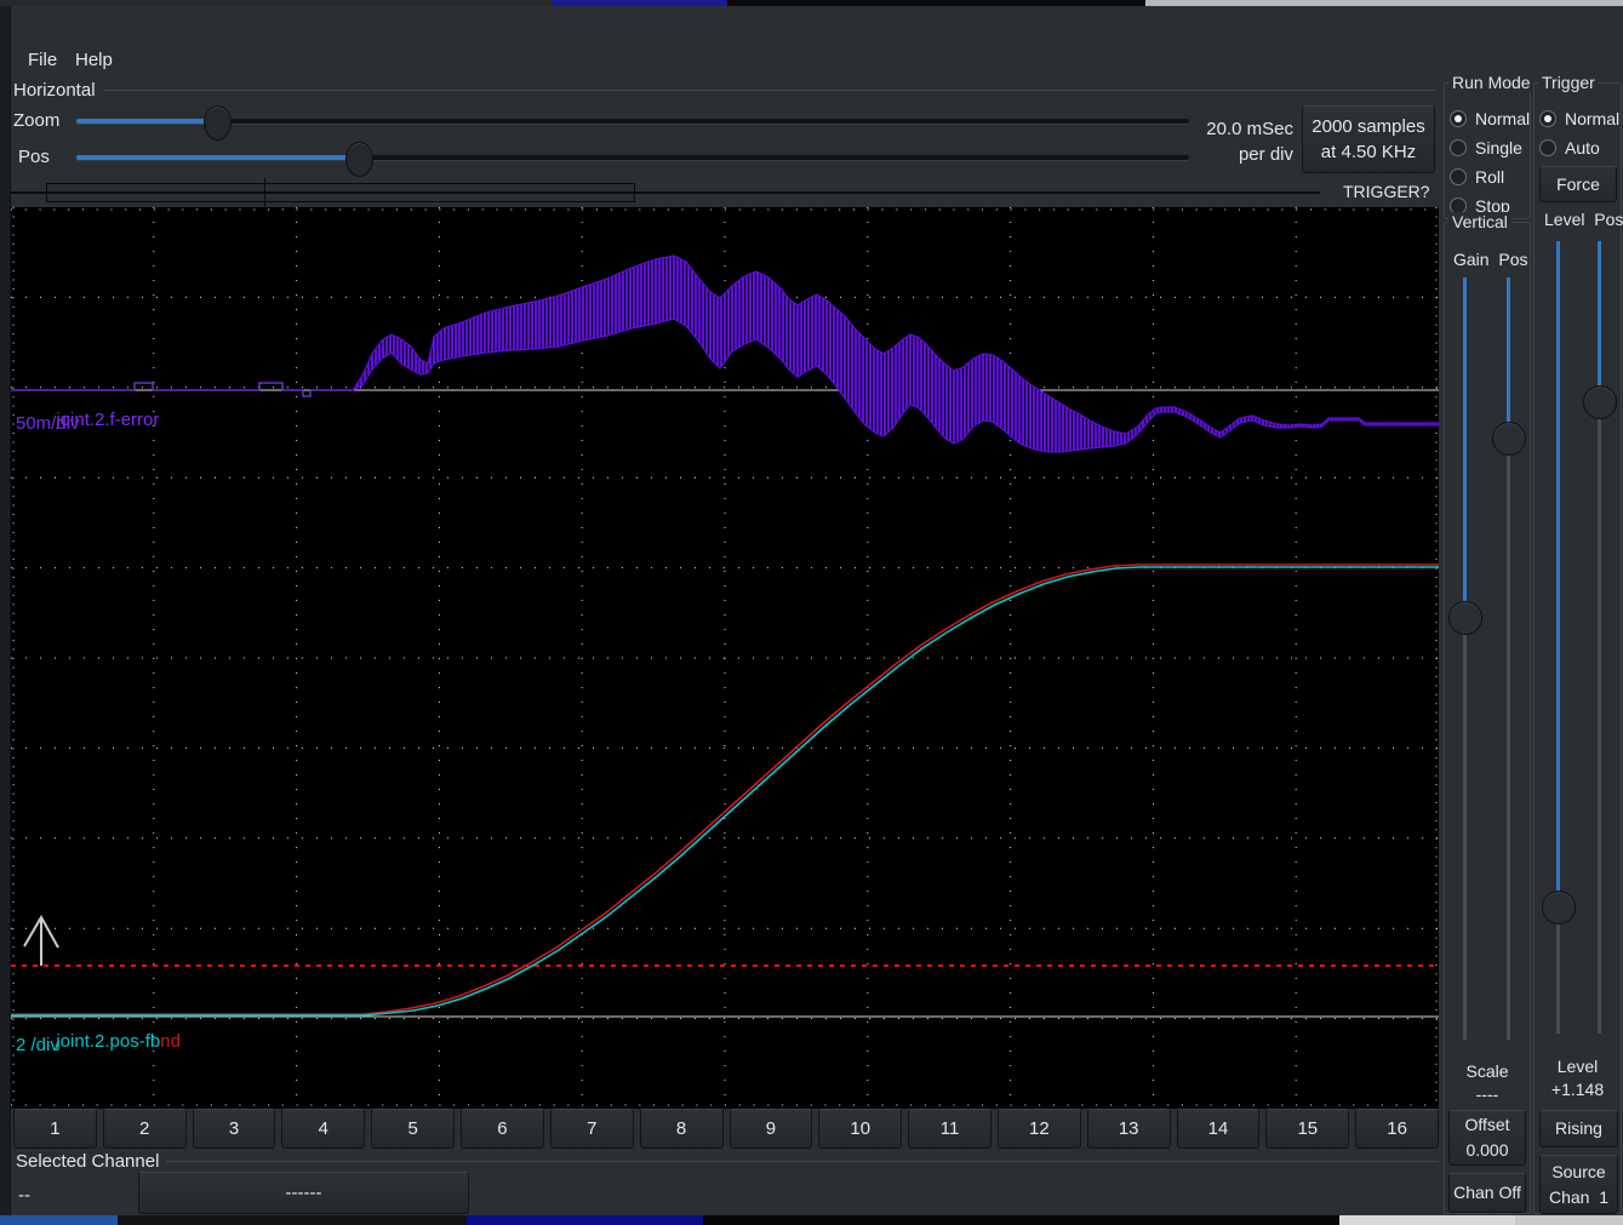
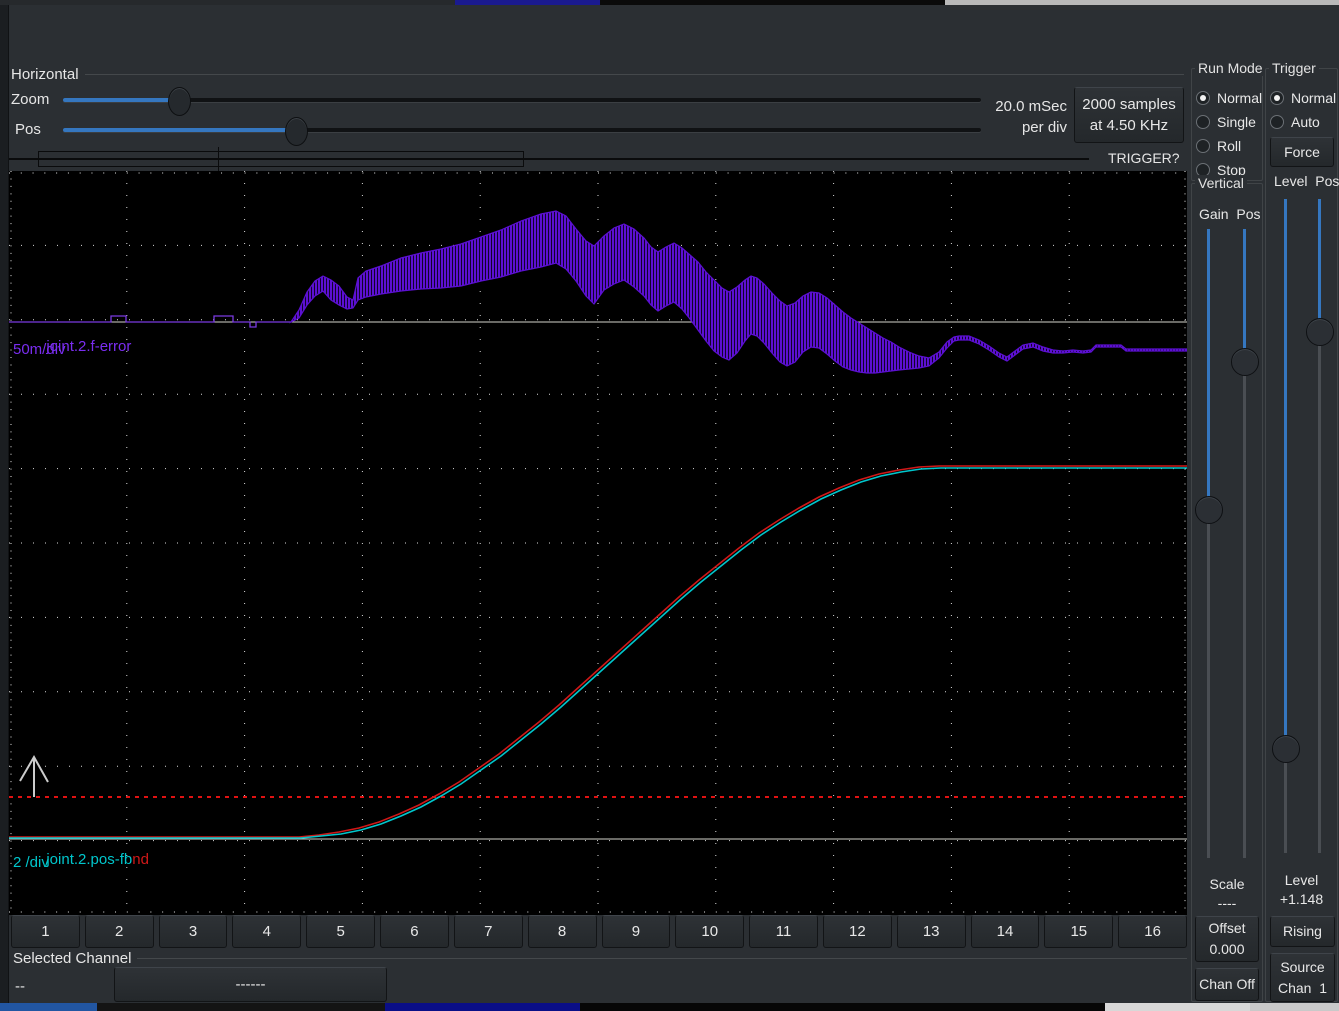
- File
- Help
  Horizontal
  Zoom
  Pos
  20.0 mSec
  per div
  2000 samples
  at 4.50 KHz
  TRIGGER?
  joint.2.f-error
  50m/div
  joint.2.pos-fbnd
  2 /div
  1
  2
  3
  4
  5
  6
  7
  8
  9
  10
  11
  12
  13
  14
  15
  16
  Selected Channel
  --
  ------
  Run Mode
  Normal
  Single
  Roll
  Stop
  Vertical
  Gain Pos
  Scale
  ----
  Offset
  0.000
  Chan Off
  Trigger
  Normal
  Auto
  Force
  Level Pos
  Level
  +1.148
  Rising
  Source
  Chan 1
